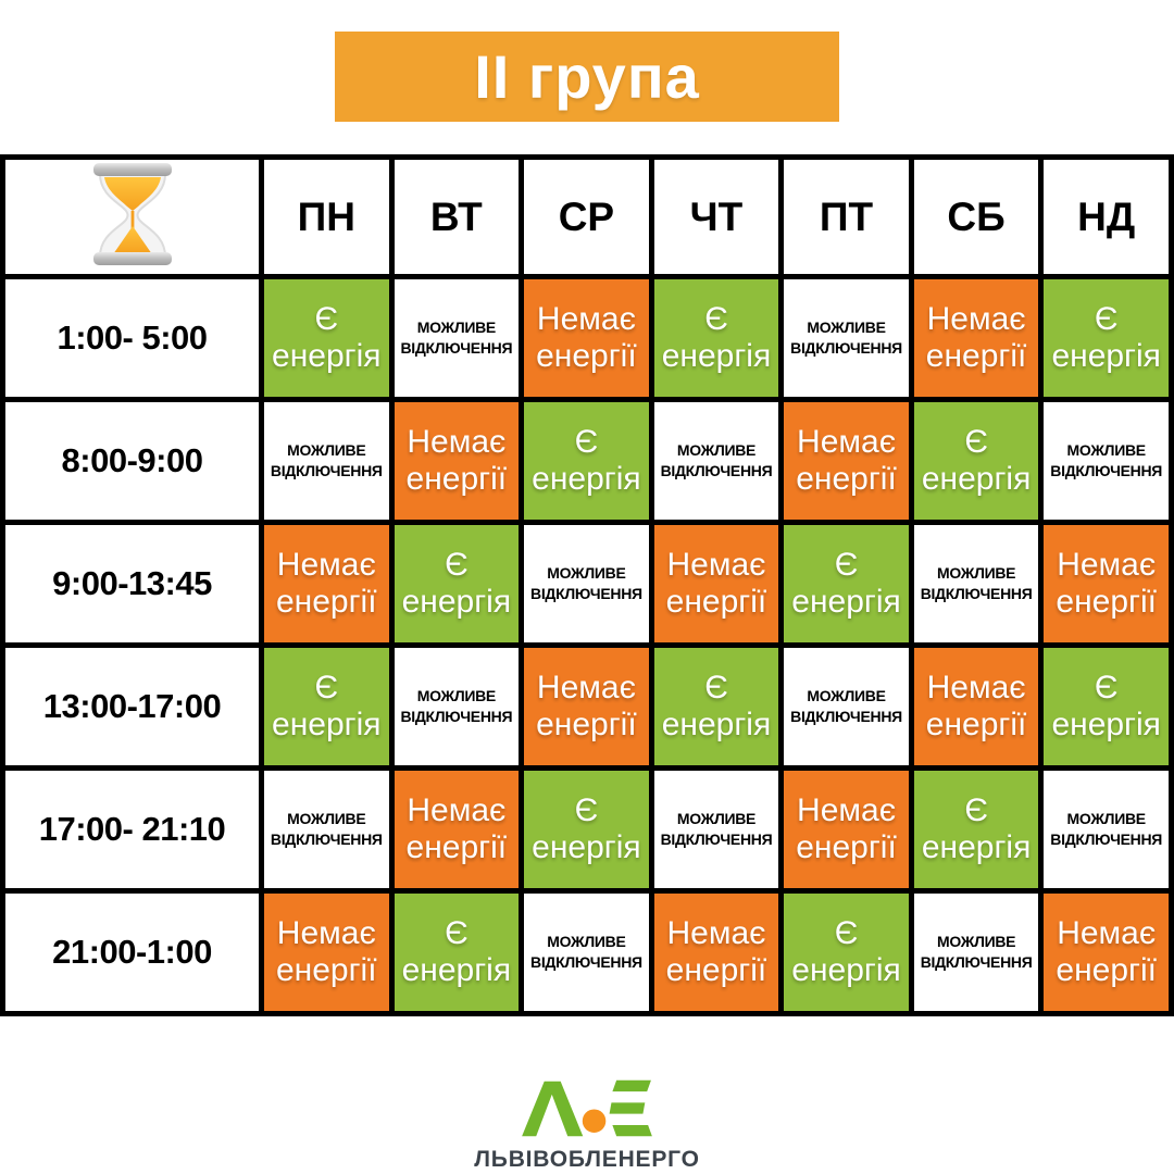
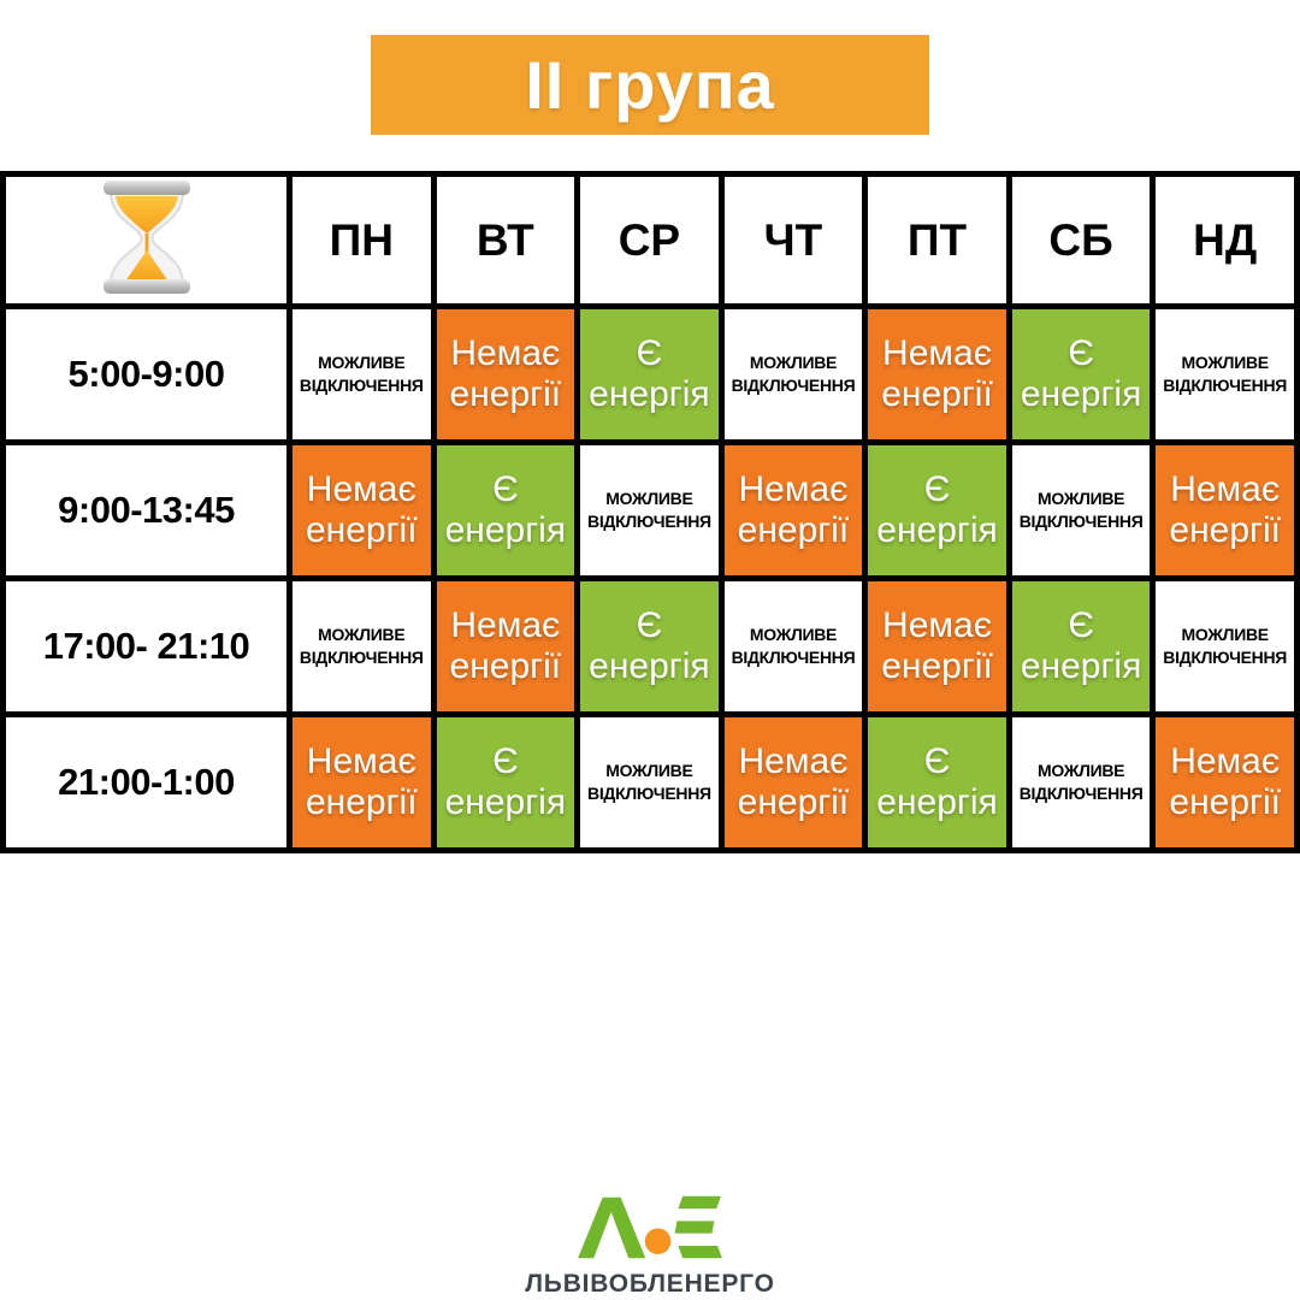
  ІІ група
  	ПН	ВТ	СР	ЧТ	ПТ	СБ	НД
- 1:00- 5:00	Єенергія	МОЖЛИВЕВІДКЛЮЧЕННЯ	Немаєенергії	Єенергія	МОЖЛИВЕВІДКЛЮЧЕННЯ	Немаєенергії	Єенергія
- 8:00-9:00	МОЖЛИВЕВІДКЛЮЧЕННЯ	Немаєенергії	Єенергія	МОЖЛИВЕВІДКЛЮЧЕННЯ	Немаєенергії	Єенергія	МОЖЛИВЕВІДКЛЮЧЕННЯ
+ 5:00-9:00	МОЖЛИВЕВІДКЛЮЧЕННЯ	Немаєенергії	Єенергія	МОЖЛИВЕВІДКЛЮЧЕННЯ	Немаєенергії	Єенергія	МОЖЛИВЕВІДКЛЮЧЕННЯ
  9:00-13:45	Немаєенергії	Єенергія	МОЖЛИВЕВІДКЛЮЧЕННЯ	Немаєенергії	Єенергія	МОЖЛИВЕВІДКЛЮЧЕННЯ	Немаєенергії
- 13:00-17:00	Єенергія	МОЖЛИВЕВІДКЛЮЧЕННЯ	Немаєенергії	Єенергія	МОЖЛИВЕВІДКЛЮЧЕННЯ	Немаєенергії	Єенергія
  17:00- 21:10	МОЖЛИВЕВІДКЛЮЧЕННЯ	Немаєенергії	Єенергія	МОЖЛИВЕВІДКЛЮЧЕННЯ	Немаєенергії	Єенергія	МОЖЛИВЕВІДКЛЮЧЕННЯ
  21:00-1:00	Немаєенергії	Єенергія	МОЖЛИВЕВІДКЛЮЧЕННЯ	Немаєенергії	Єенергія	МОЖЛИВЕВІДКЛЮЧЕННЯ	Немаєенергії
  ЛЬВІВОБЛЕНЕРГО
